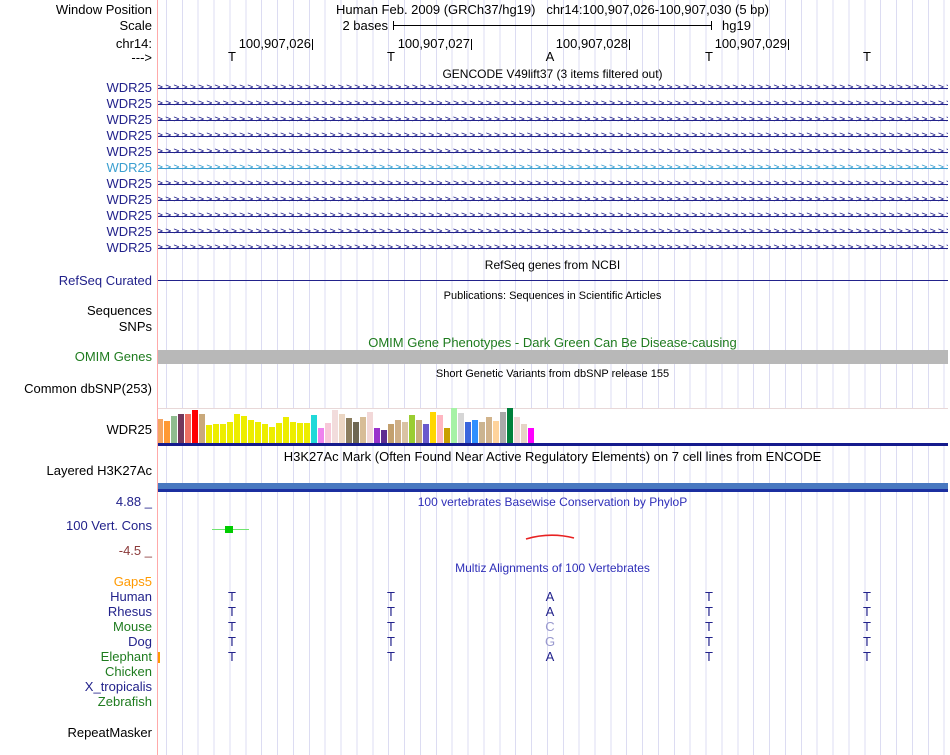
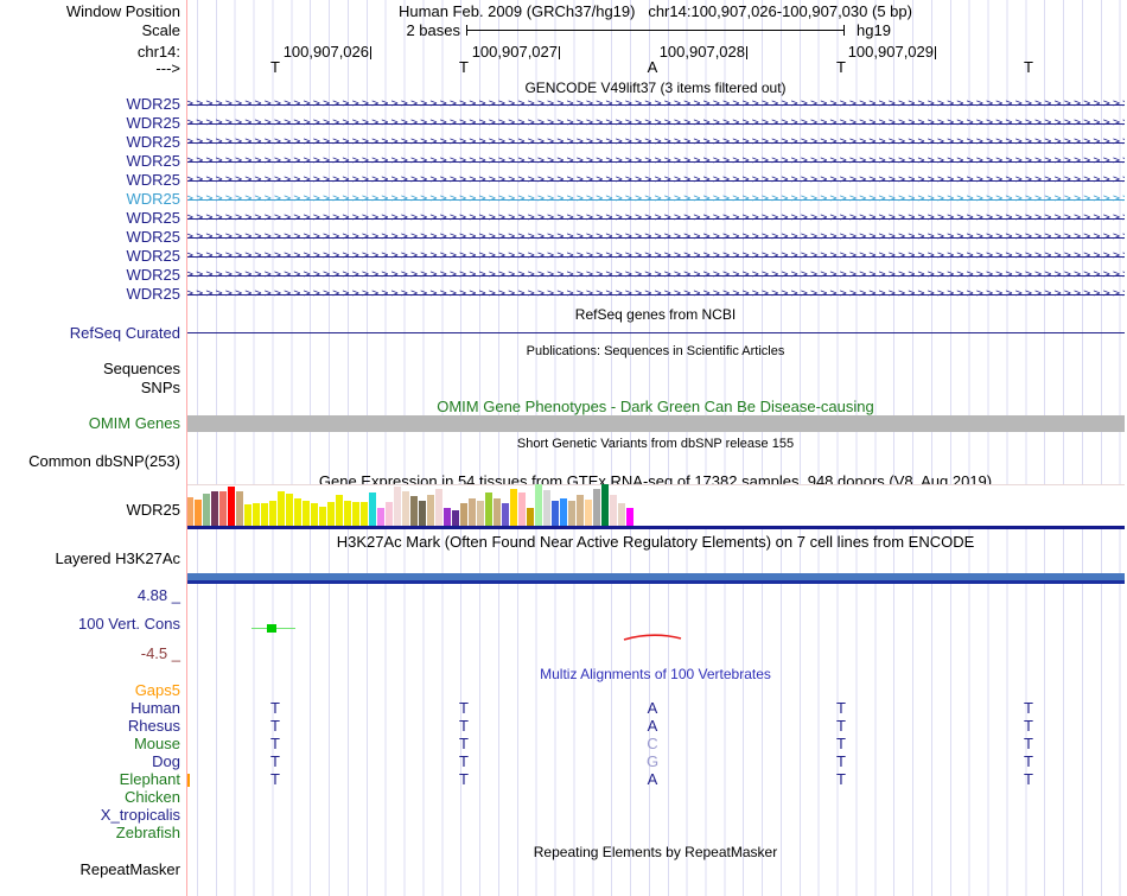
  Window Position
  Human Feb. 2009 (GRCh37/hg19) chr14:100,907,026-100,907,030 (5 bp)
  Scale
  2 bases
  hg19
  chr14:
  100,907,026
  100,907,027
  100,907,028
  100,907,029
  --->
  T
  T
  A
  T
  T
  GENCODE V49lift37 (3 items filtered out)
  WDR25
  >>>>>>>>>>>>>>>>>>>>>>>>>>>>>>>>>>>>>>>>>>>>>>>>>>>>>>>>>>>>>>>>>>>>>>>>>>>>>>>>>>>>>>>>>>>>>>>>
  WDR25
  >>>>>>>>>>>>>>>>>>>>>>>>>>>>>>>>>>>>>>>>>>>>>>>>>>>>>>>>>>>>>>>>>>>>>>>>>>>>>>>>>>>>>>>>>>>>>>>>
  WDR25
  >>>>>>>>>>>>>>>>>>>>>>>>>>>>>>>>>>>>>>>>>>>>>>>>>>>>>>>>>>>>>>>>>>>>>>>>>>>>>>>>>>>>>>>>>>>>>>>>
  WDR25
  >>>>>>>>>>>>>>>>>>>>>>>>>>>>>>>>>>>>>>>>>>>>>>>>>>>>>>>>>>>>>>>>>>>>>>>>>>>>>>>>>>>>>>>>>>>>>>>>
  WDR25
  >>>>>>>>>>>>>>>>>>>>>>>>>>>>>>>>>>>>>>>>>>>>>>>>>>>>>>>>>>>>>>>>>>>>>>>>>>>>>>>>>>>>>>>>>>>>>>>>
  WDR25
  >>>>>>>>>>>>>>>>>>>>>>>>>>>>>>>>>>>>>>>>>>>>>>>>>>>>>>>>>>>>>>>>>>>>>>>>>>>>>>>>>>>>>>>>>>>>>>>>
  WDR25
  >>>>>>>>>>>>>>>>>>>>>>>>>>>>>>>>>>>>>>>>>>>>>>>>>>>>>>>>>>>>>>>>>>>>>>>>>>>>>>>>>>>>>>>>>>>>>>>>
  WDR25
  >>>>>>>>>>>>>>>>>>>>>>>>>>>>>>>>>>>>>>>>>>>>>>>>>>>>>>>>>>>>>>>>>>>>>>>>>>>>>>>>>>>>>>>>>>>>>>>>
  WDR25
  >>>>>>>>>>>>>>>>>>>>>>>>>>>>>>>>>>>>>>>>>>>>>>>>>>>>>>>>>>>>>>>>>>>>>>>>>>>>>>>>>>>>>>>>>>>>>>>>
  WDR25
  >>>>>>>>>>>>>>>>>>>>>>>>>>>>>>>>>>>>>>>>>>>>>>>>>>>>>>>>>>>>>>>>>>>>>>>>>>>>>>>>>>>>>>>>>>>>>>>>
  WDR25
  >>>>>>>>>>>>>>>>>>>>>>>>>>>>>>>>>>>>>>>>>>>>>>>>>>>>>>>>>>>>>>>>>>>>>>>>>>>>>>>>>>>>>>>>>>>>>>>>
  RefSeq genes from NCBI
  RefSeq Curated
  Publications: Sequences in Scientific Articles
  Sequences
  SNPs
  OMIM Gene Phenotypes - Dark Green Can Be Disease-causing
  OMIM Genes
  Short Genetic Variants from dbSNP release 155
  Common dbSNP(253)
+ Gene Expression in 54 tissues from GTEx RNA-seq of 17382 samples, 948 donors (V8, Aug 2019)
  WDR25
  H3K27Ac Mark (Often Found Near Active Regulatory Elements) on 7 cell lines from ENCODE
  Layered H3K27Ac
  4.88 _
- 100 vertebrates Basewise Conservation by PhyloP
  100 Vert. Cons
  -4.5 _
  Multiz Alignments of 100 Vertebrates
  Gaps5
  Human
  T
  T
  A
  T
  T
  Rhesus
  T
  T
  A
  T
  T
  Mouse
  T
  T
  C
  T
  T
  Dog
  T
  T
  G
  T
  T
  Elephant
  T
  T
  A
  T
  T
  Chicken
  X_tropicalis
  Zebrafish
+ Repeating Elements by RepeatMasker
  RepeatMasker
